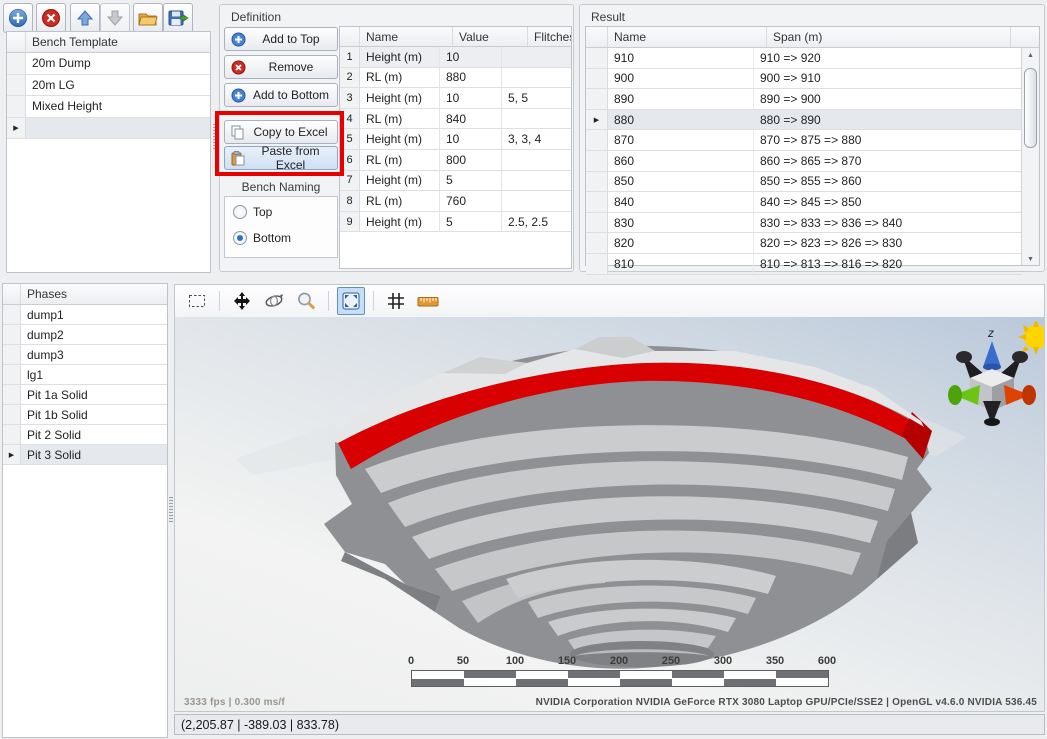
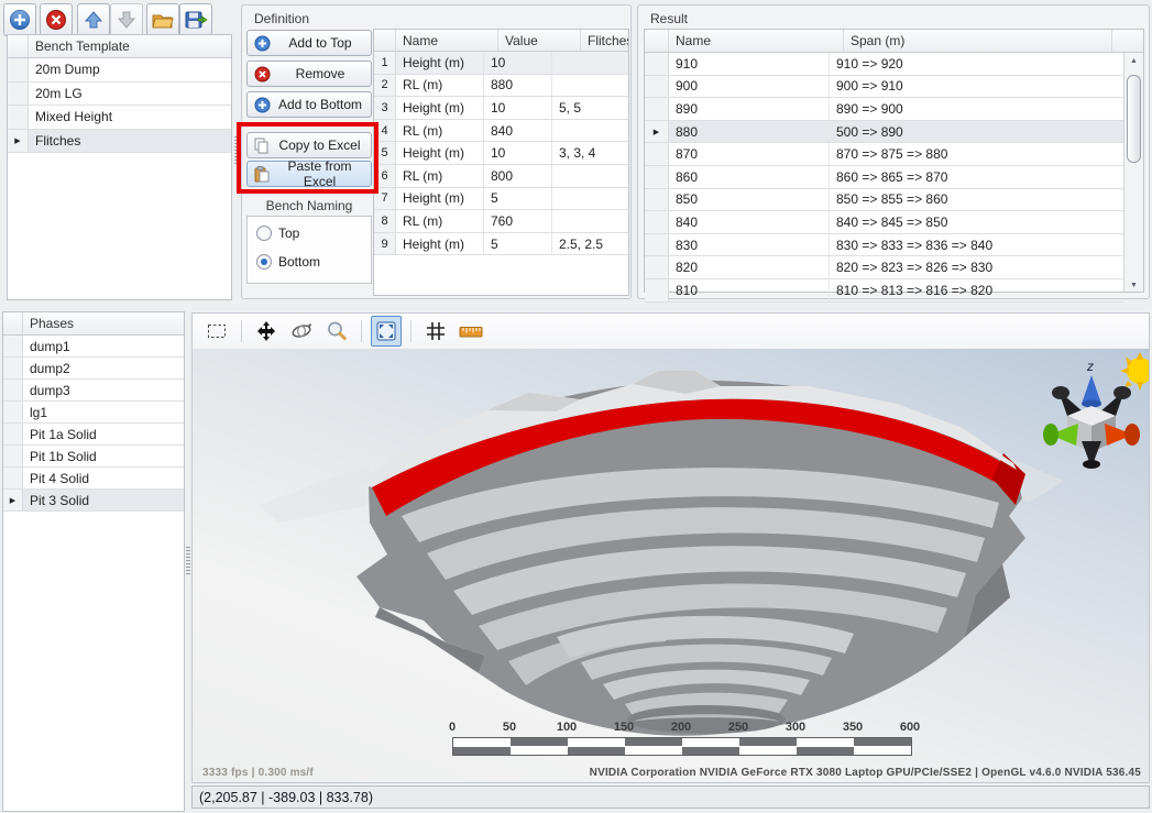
  Bench Template
  20m Dump
  20m LG
  Mixed Height
+ Flitches
  Definition
  Add to Top
  Remove
  Add to Bottom
  Copy to Excel
  Paste from Excel
  Bench Naming
  Top
  Bottom
  Name
  Value
  Flitche
  1
  Height (m)
  10
  2
  RL (m)
  880
  3
  Height (m)
  10
  5, 5
  4
  RL (m)
  840
  5
  Height (m)
  10
  3, 3, 4
  6
  RL (m)
  800
  7
  Height (m)
  5
  8
  RL (m)
  760
  9
  Height (m)
  5
  2.5, 2.5
  Result
  Name
  Span (m)
  910
  910 => 920
  900
  900 => 910
  890
  890 => 900
  880
- 880 => 890
+ 500 => 890
  870
  870 => 875 => 880
  860
  860 => 865 => 870
  850
  850 => 855 => 860
  840
  840 => 845 => 850
  830
  830 => 833 => 836 => 840
  820
  820 => 823 => 826 => 830
  810
  810 => 813 => 816 => 820
  Phases
  dump1
  dump2
  dump3
  lg1
  Pit 1a Solid
  Pit 1b Solid
- Pit 2 Solid
+ Pit 4 Solid
  Pit 3 Solid
  z
  0
  50
  100
  150
  200
  250
  300
  350
  600
  3333 fps | 0.300 ms/f
  NVIDIA Corporation NVIDIA GeForce RTX 3080 Laptop GPU/PCIe/SSE2 | OpenGL v4.6.0 NVIDIA 536.45
  (2,205.87 | -389.03 | 833.78)
